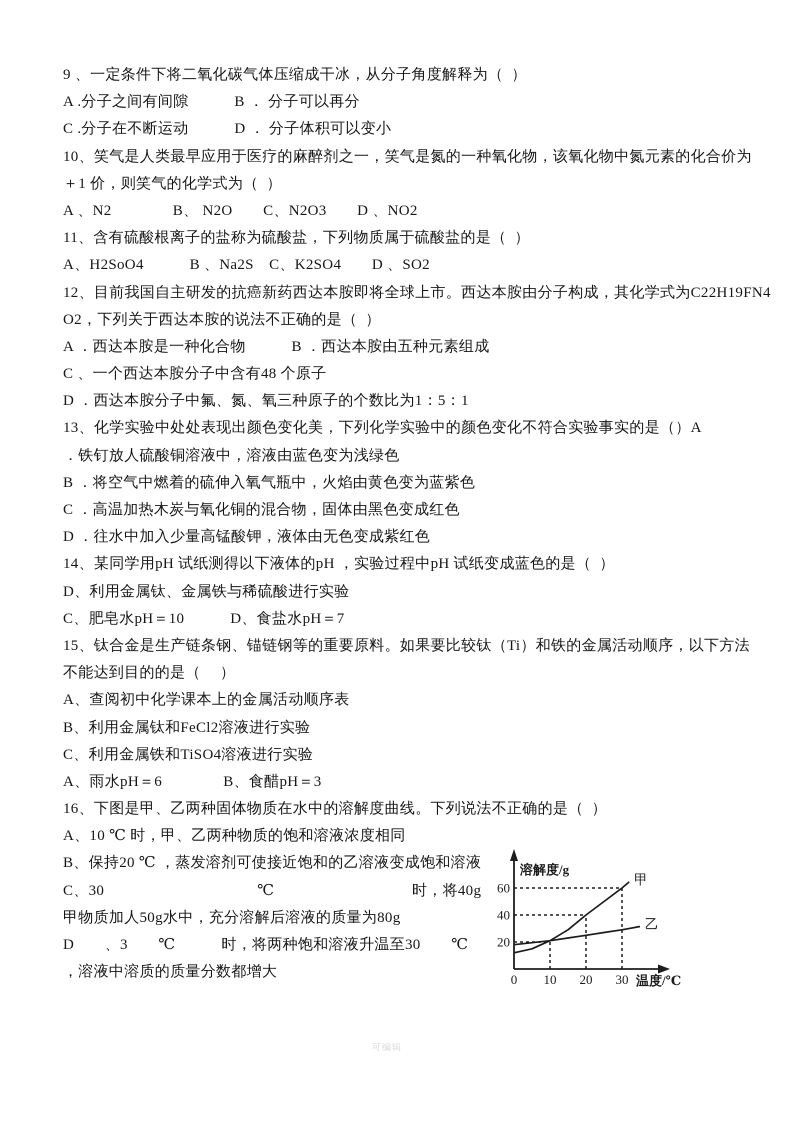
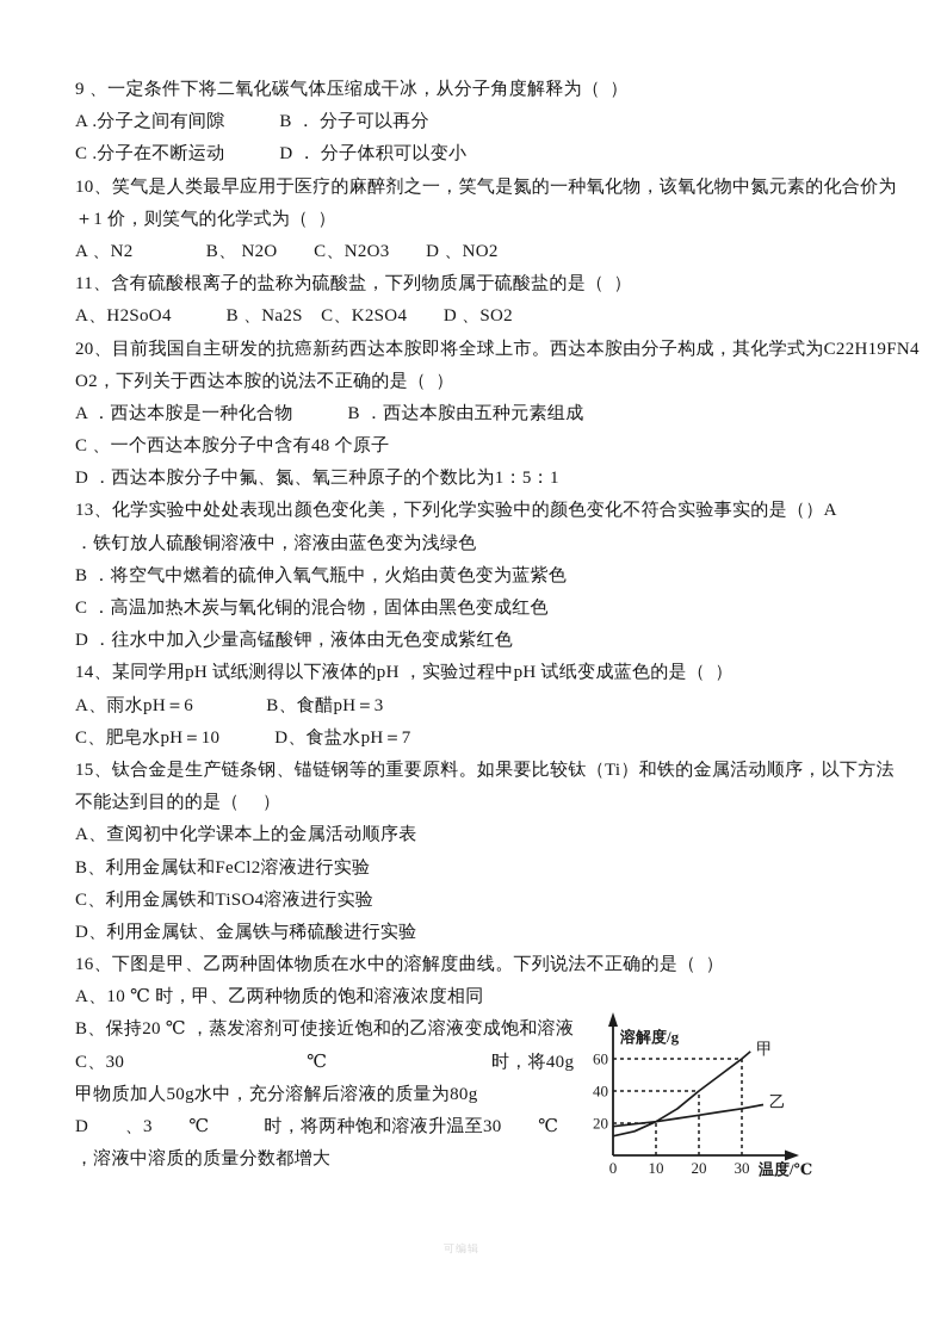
  9 、一定条件下将二氧化碳气体压缩成干冰，从分子角度解释为（ ）
  A .分子之间有间隙 B ． 分子可以再分
  C .分子在不断运动 D ． 分子体积可以变小
  10、笑气是人类最早应用于医疗的麻醉剂之一，笑气是氮的一种氧化物，该氧化物中氮元素的化合价为
  ＋1 价，则笑气的化学式为（ ）
  A 、N2 B、 N2O C、N2O3 D 、NO2
  11、含有硫酸根离子的盐称为硫酸盐，下列物质属于硫酸盐的是（ ）
  A、H2SoO4 B 、Na2S C、K2SO4 D 、SO2
- 12、目前我国自主研发的抗癌新药西达本胺即将全球上市。西达本胺由分子构成，其化学式为C22H19FN4
+ 20、目前我国自主研发的抗癌新药西达本胺即将全球上市。西达本胺由分子构成，其化学式为C22H19FN4
  O2，下列关于西达本胺的说法不正确的是（ ）
  A ．西达本胺是一种化合物 B ．西达本胺由五种元素组成
  C 、一个西达本胺分子中含有48 个原子
  D ．西达本胺分子中氟、氮、氧三种原子的个数比为1：5：1
  13、化学实验中处处表现出颜色变化美，下列化学实验中的颜色变化不符合实验事实的是（）A
  ．铁钉放人硫酸铜溶液中，溶液由蓝色变为浅绿色
  B ．将空气中燃着的硫伸入氧气瓶中，火焰由黄色变为蓝紫色
  C ．高温加热木炭与氧化铜的混合物，固体由黑色变成红色
  D ．往水中加入少量高锰酸钾，液体由无色变成紫红色
  14、某同学用pH 试纸测得以下液体的pH ，实验过程中pH 试纸变成蓝色的是（ ）
- D、利用金属钛、金属铁与稀硫酸进行实验
+ A、雨水pH＝6 B、食醋pH＝3
  C、肥皂水pH＝10 D、食盐水pH＝7
  15、钛合金是生产链条钢、锚链钢等的重要原料。如果要比较钛（Ti）和铁的金属活动顺序，以下方法
  不能达到目的的是（ ）
  A、查阅初中化学课本上的金属活动顺序表
  B、利用金属钛和FeCl2溶液进行实验
  C、利用金属铁和TiSO4溶液进行实验
- A、雨水pH＝6 B、食醋pH＝3
+ D、利用金属钛、金属铁与稀硫酸进行实验
  16、下图是甲、乙两种固体物质在水中的溶解度曲线。下列说法不正确的是（ ）
  A、10 ℃ 时，甲、乙两种物质的饱和溶液浓度相同
  B、保持20 ℃ ，蒸发溶剂可使接近饱和的乙溶液变成饱和溶液
  C、30 ℃ 时，将40g
  甲物质加人50g水中，充分溶解后溶液的质量为80g
  D 、3 ℃ 时，将两种饱和溶液升温至30 ℃
  ，溶液中溶质的质量分数都增大
  甲
  乙
  0
  10
  20
  30
  20
  40
  60
  溶解度/g
  温度/℃
  可编辑
